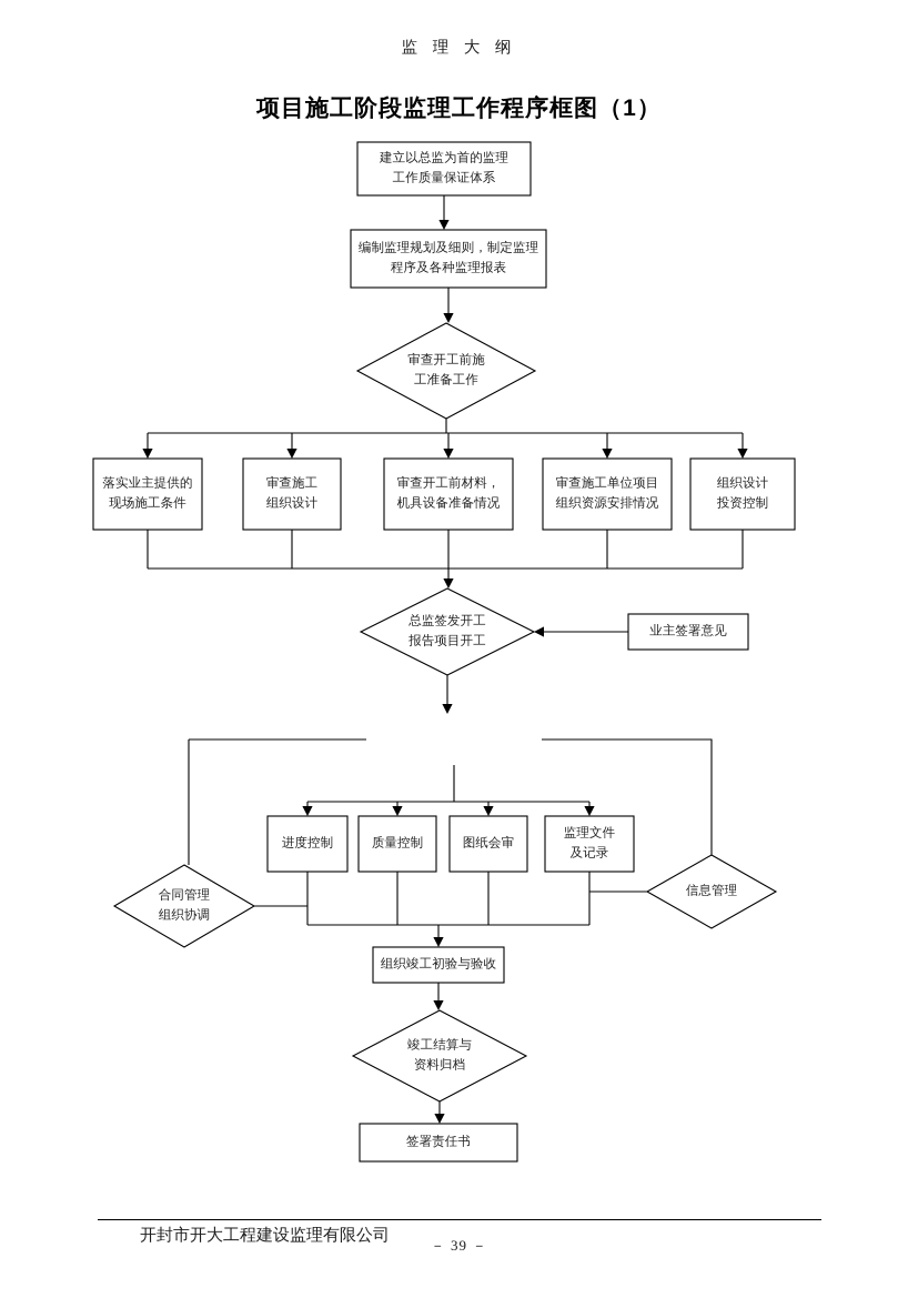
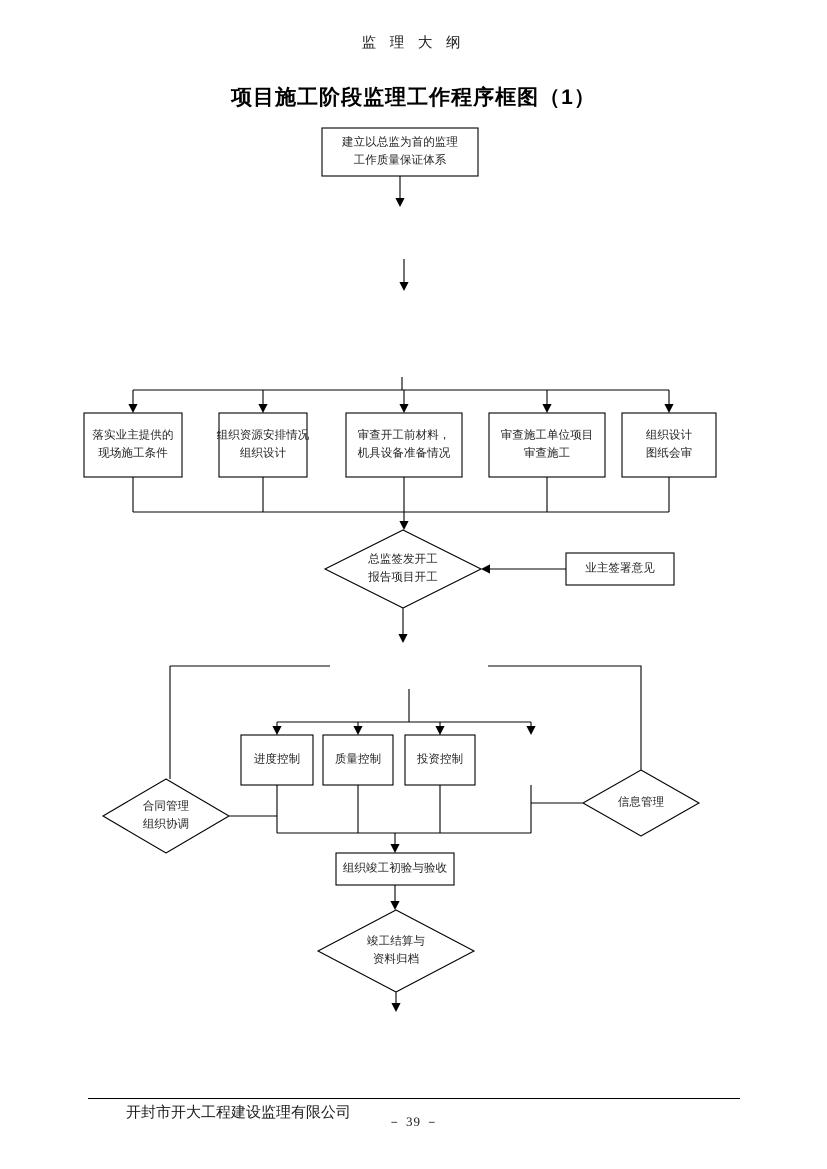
  监 理 大 纲
  项目施工阶段监理工作程序框图（1）
  建立以总监为首的监理
  工作质量保证体系
- 编制监理规划及细则，制定监理
- 程序及各种监理报表
- 审查开工前施
- 工准备工作
  落实业主提供的
  现场施工条件
- 审查施工
+ 组织资源安排情况
  组织设计
  审查开工前材料，
  机具设备准备情况
  审查施工单位项目
- 组织资源安排情况
+ 审查施工
  组织设计
- 投资控制
+ 图纸会审
  总监签发开工
  报告项目开工
  业主签署意见
  进度控制
  质量控制
- 图纸会审
+ 投资控制
- 监理文件
- 及记录
  合同管理
  组织协调
  信息管理
  组织竣工初验与验收
  竣工结算与
  资料归档
- 签署责任书
  开封市开大工程建设监理有限公司
  － 39 －
